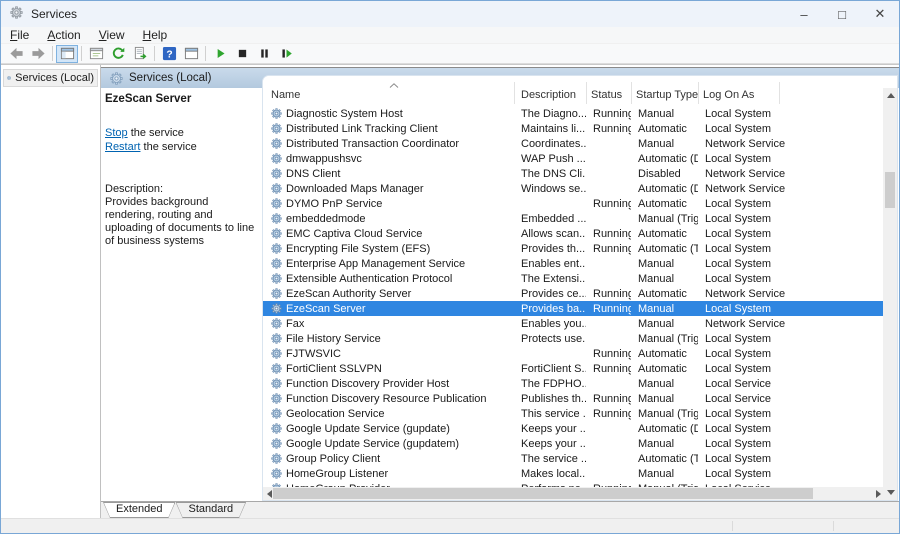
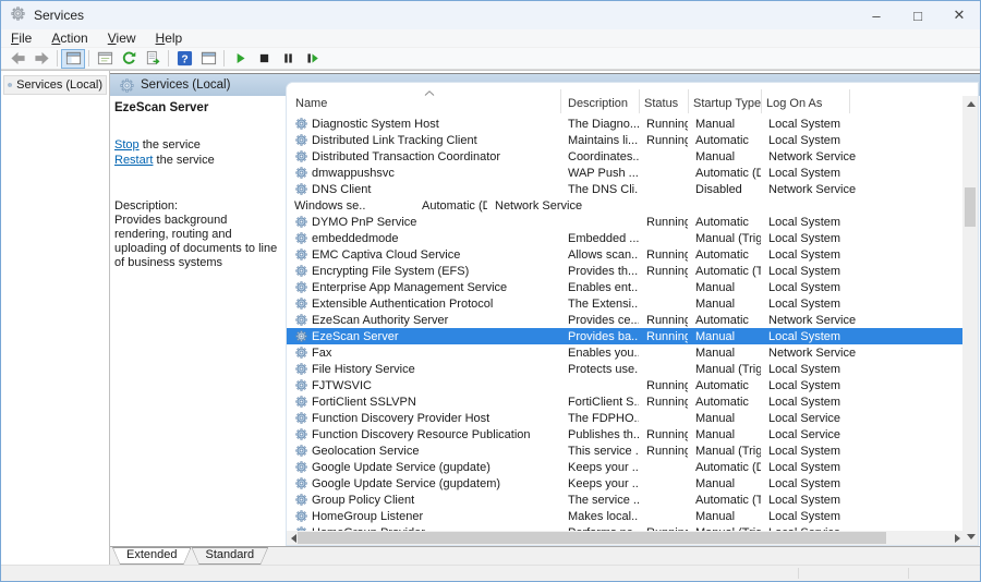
  Services
  –
  □
  ✕
  File
  Action
  View
  Help
  ?
  Services (Local)
  Services (Local)
  EzeScan Server
  Stop the service
  Restart the service
  Description:
  Provides background rendering, routing and uploading of documents to line of business systems
  Name
  Description
  Status
  Startup Type
  Log On As
  Diagnostic System Host
  The Diagno...
  Running
  Manual
  Local System
  Distributed Link Tracking Client
  Maintains li...
  Running
  Automatic
  Local System
  Distributed Transaction Coordinator
  Coordinates..
  Manual
  Network Service
  dmwappushsvc
  WAP Push ...
  Automatic (D
  Local System
  DNS Client
  The DNS Cli.
  Disabled
  Network Service
- Downloaded Maps Manager
  Windows se..
  Automatic (D
  Network Service
  DYMO PnP Service
  Running
  Automatic
  Local System
  embeddedmode
  Embedded ...
  Manual (Trig
  Local System
  EMC Captiva Cloud Service
  Allows scan..
  Running
  Automatic
  Local System
  Encrypting File System (EFS)
  Provides th...
  Running
  Automatic (T
  Local System
  Enterprise App Management Service
  Enables ent..
  Manual
  Local System
  Extensible Authentication Protocol
  The Extensi..
  Manual
  Local System
  EzeScan Authority Server
  Provides ce..
  Running
  Automatic
  Network Service
  EzeScan Server
  Provides ba..
  Running
  Manual
  Local System
  Fax
  Enables you.
  Manual
  Network Service
  File History Service
  Protects use.
  Manual (Trig
  Local System
  FJTWSVIC
  Running
  Automatic
  Local System
  FortiClient SSLVPN
  FortiClient S.
  Running
  Automatic
  Local System
  Function Discovery Provider Host
  The FDPHO.
  Manual
  Local Service
  Function Discovery Resource Publication
  Publishes th..
  Running
  Manual
  Local Service
  Geolocation Service
  This service .
  Running
  Manual (Trig
  Local System
  Google Update Service (gupdate)
  Keeps your ..
  Automatic (D
  Local System
  Google Update Service (gupdatem)
  Keeps your ..
  Manual
  Local System
  Group Policy Client
  The service ..
  Automatic (T
  Local System
  HomeGroup Listener
  Makes local..
  Manual
  Local System
  Extended
  Standard
